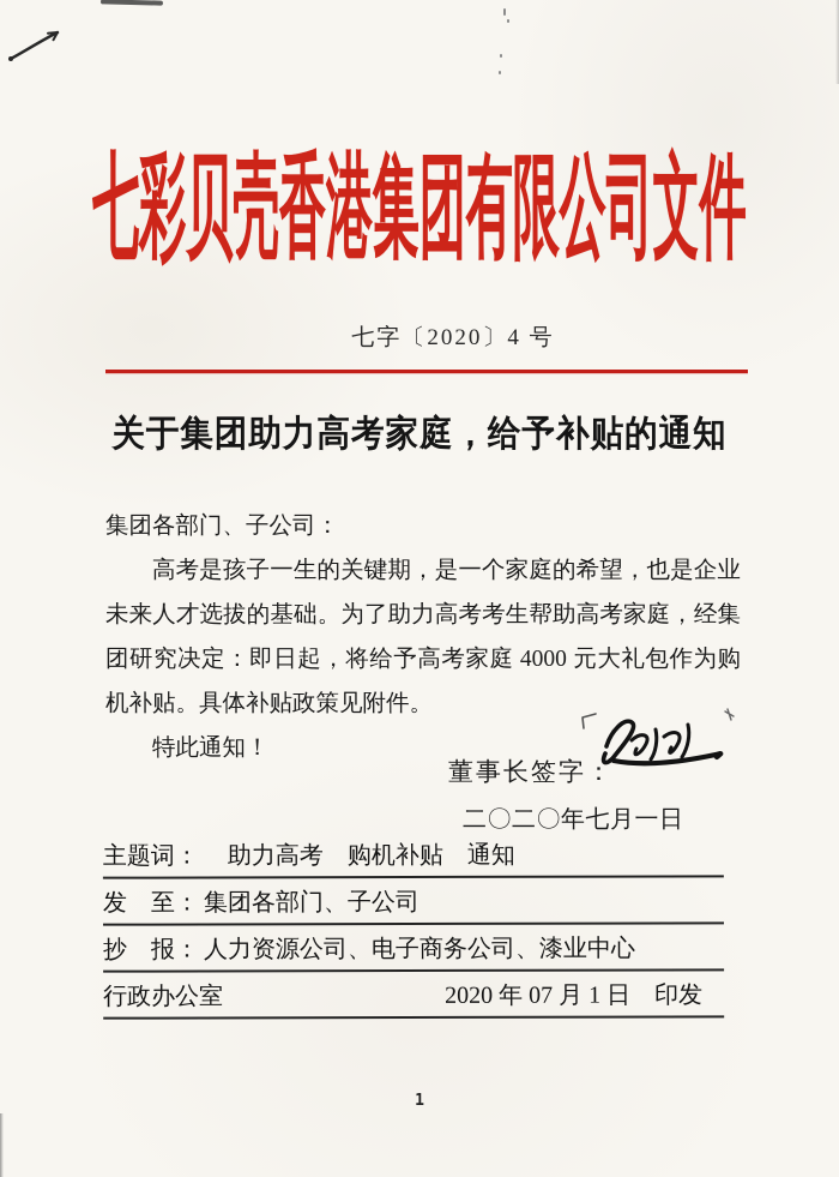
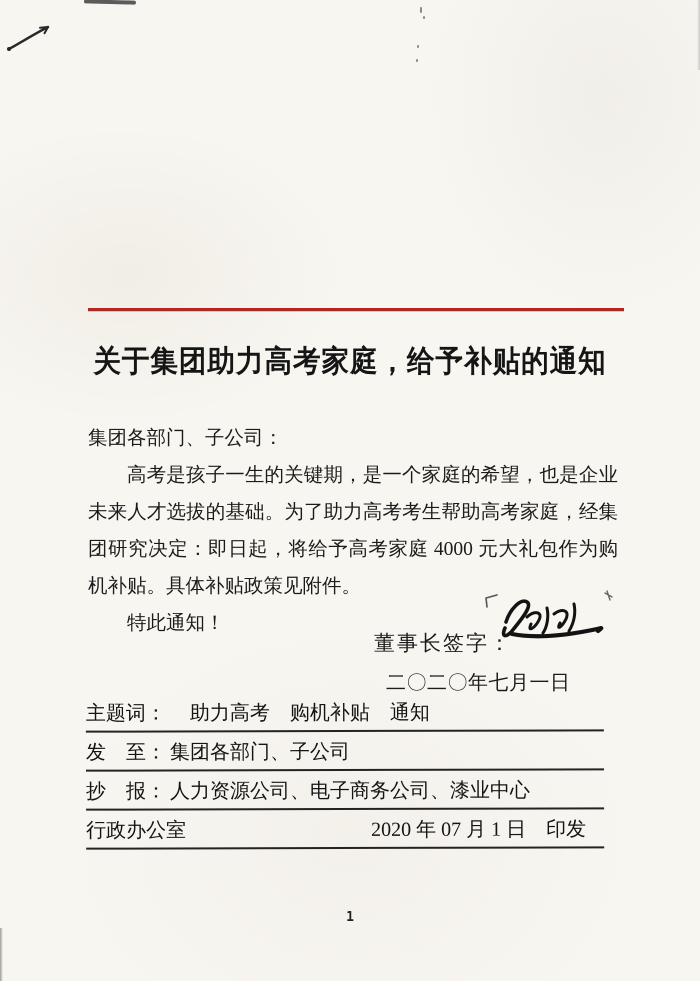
- 七彩贝壳香港集团有限公司文件
- 七字〔2020〕4 号
  关于集团助力高考家庭，给予补贴的通知
  集团各部门、子公司：
  高考是孩子一生的关键期，是一个家庭的希望，也是企业
  未来人才选拔的基础。为了助力高考考生帮助高考家庭，经集
  团研究决定：即日起，将给予高考家庭 4000 元大礼包作为购
  机补贴。具体补贴政策见附件。
  特此通知！
  董事长签字：
  二〇二〇年七月一日
  主题词：
  助力高考 购机补贴 通知
  发 至：
  集团各部门、子公司
  抄 报：
  人力资源公司、电子商务公司、漆业中心
  行政办公室
  2020 年 07 月 1 日 印发
  1
